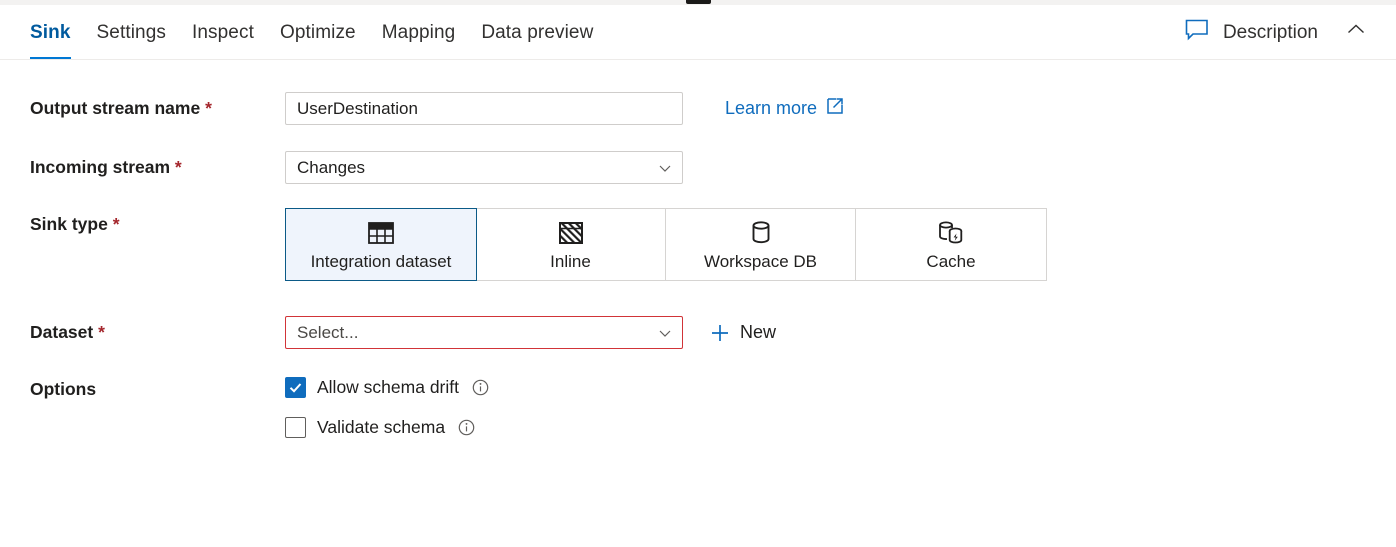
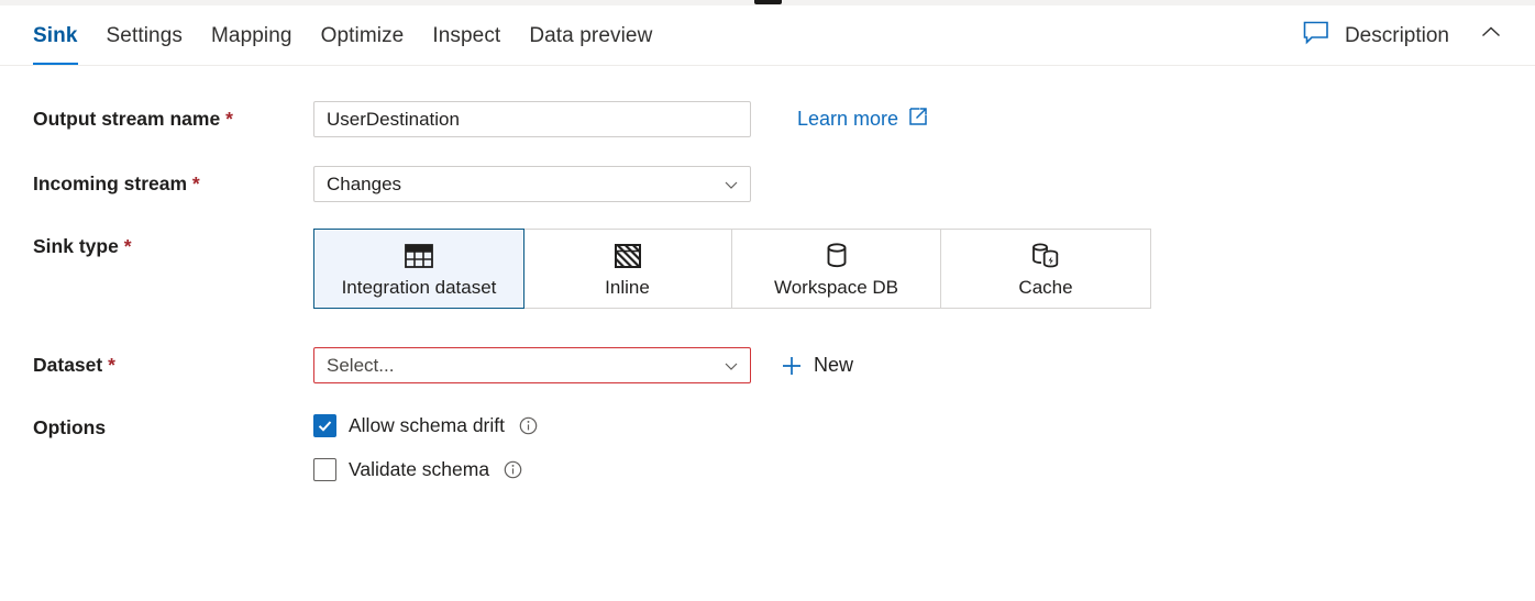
  Sink
  Settings
- Inspect
+ Mapping
  Optimize
- Mapping
+ Inspect
  Data preview
  Description
  Output stream name *
  UserDestination
  Learn more
  Incoming stream *
  Changes
  Sink type *
  Integration dataset
  Inline
  Workspace DB
  Cache
  Dataset *
  Select...
  New
  Options
  Allow schema drift
  Validate schema
